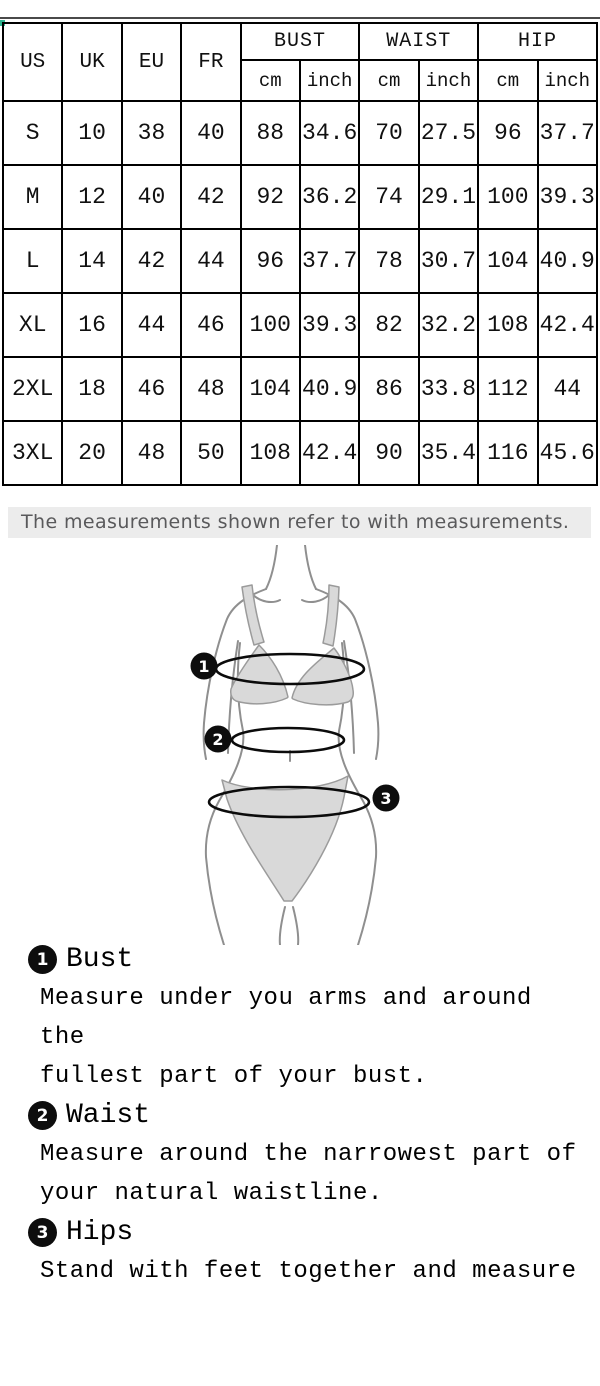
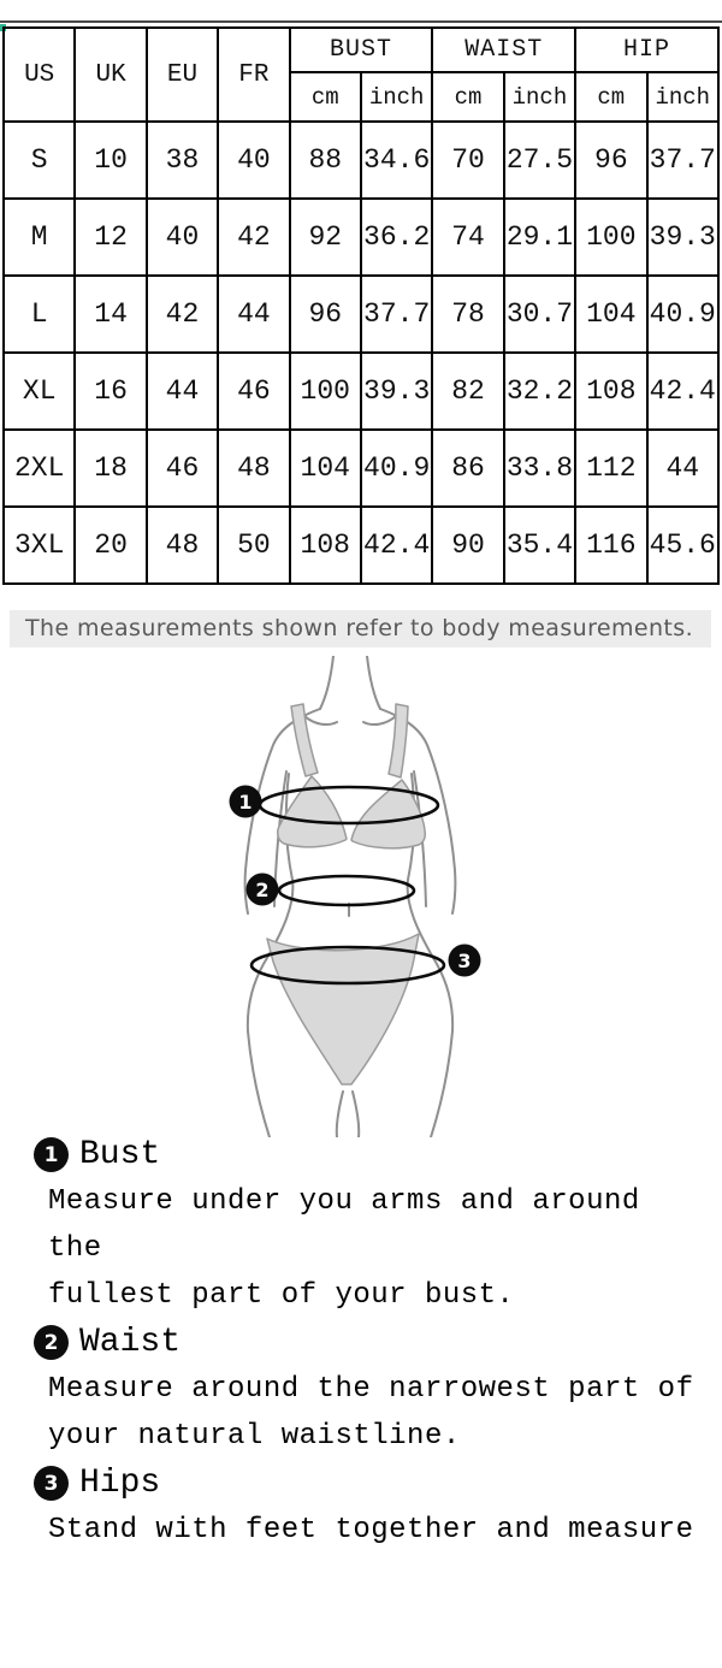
  US	UK	EU	FR	BUST	WAIST	HIP
  cm	inch	cm	inch	cm	inch
  S	10	38	40	88	34.6	70	27.5	96	37.7
  M	12	40	42	92	36.2	74	29.1	100	39.3
  L	14	42	44	96	37.7	78	30.7	104	40.9
  XL	16	44	46	100	39.3	82	32.2	108	42.4
  2XL	18	46	48	104	40.9	86	33.8	112	44
  3XL	20	48	50	108	42.4	90	35.4	116	45.6
- The measurements shown refer to with measurements.
+ The measurements shown refer to body measurements.
  1
  2
  3
  1
  Bust
  Measure under you arms and around the
  fullest part of your bust.
  2
  Waist
  Measure around the narrowest part of
  your natural waistline.
  3
  Hips
  Stand with feet together and measure
